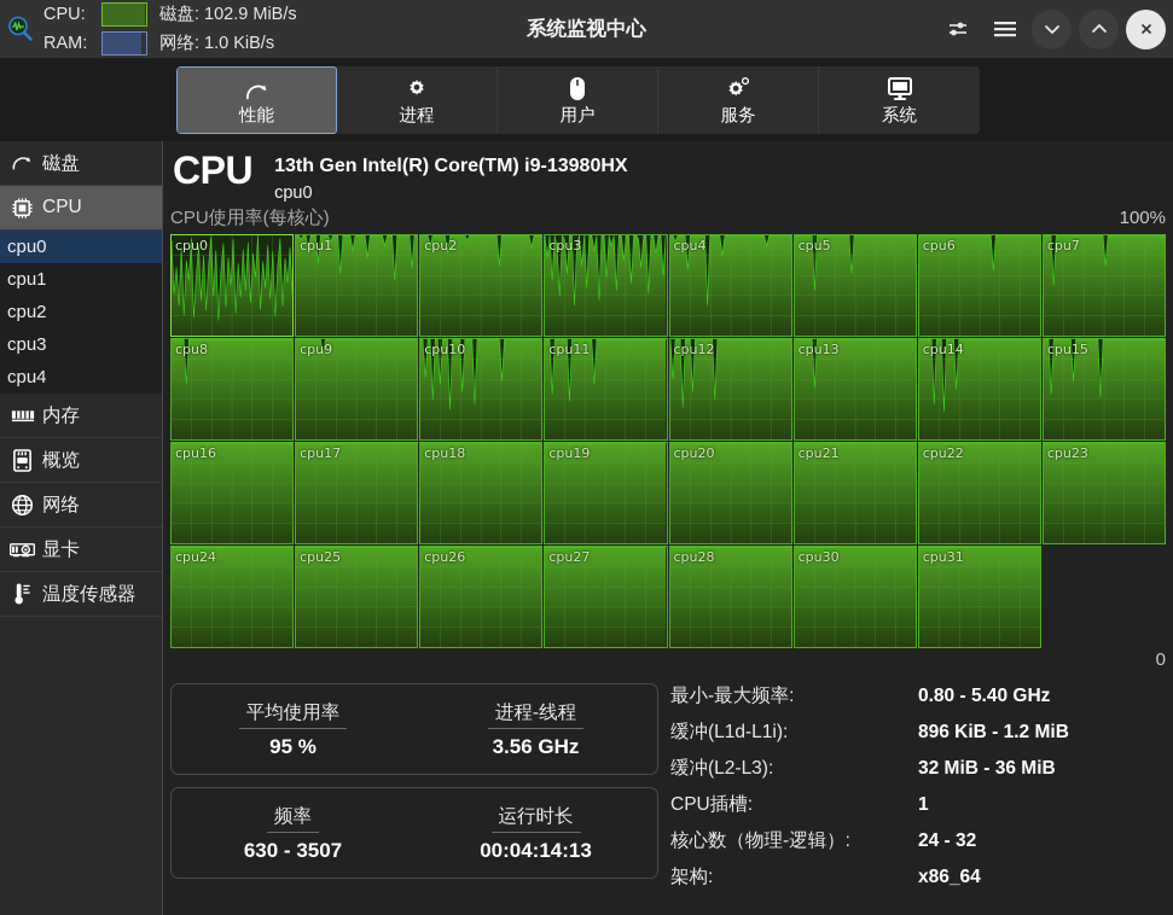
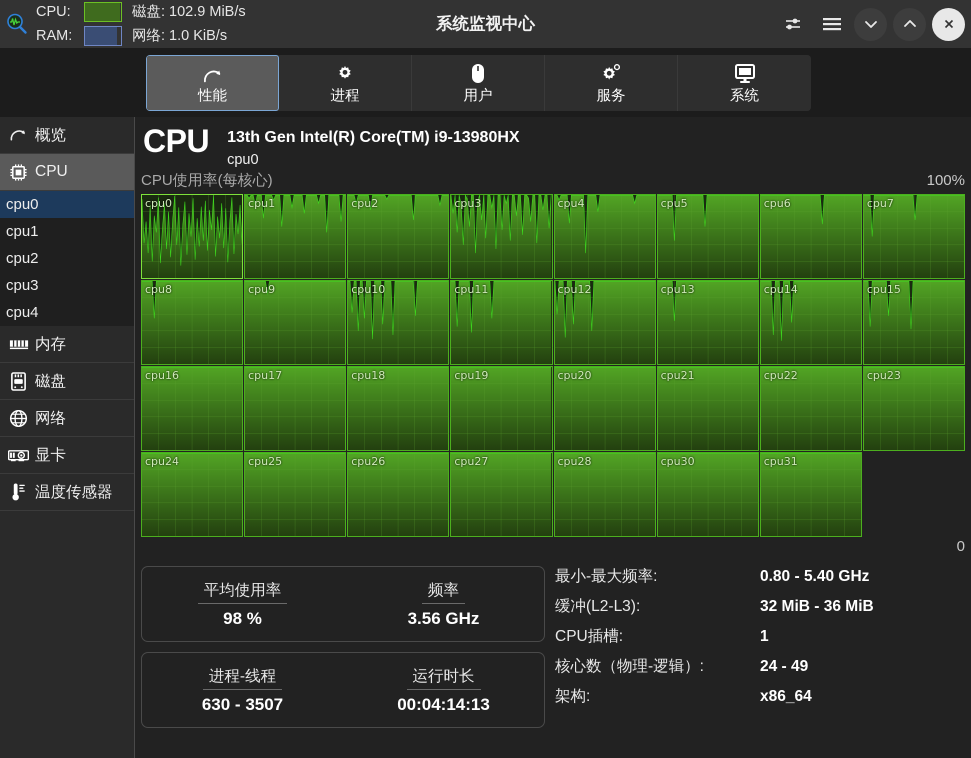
  CPU:
  RAM:
  磁盘: 102.9 MiB/s
  网络: 1.0 KiB/s
  系统监视中心
  性能
  进程
  用户
  服务
  系统
- 磁盘
+ 概览
  CPU
  cpu0
  cpu1
  cpu2
  cpu3
  cpu4
  内存
- 概览
+ 磁盘
  网络
  显卡
  温度传感器
  CPU
  13th Gen Intel(R) Core(TM) i9-13980HX
  cpu0
  CPU使用率(每核心)
  100%
  cpu0
  cpu1
  cpu2
  cpu3
  cpu4
  cpu5
  cpu6
  cpu7
  cpu8
  cpu9
  cpu10
  cpu11
  cpu12
  cpu13
  cpu14
  cpu15
  cpu16
  cpu17
  cpu18
  cpu19
  cpu20
  cpu21
  cpu22
  cpu23
  cpu24
  cpu25
  cpu26
  cpu27
  cpu28
  cpu30
  cpu31
  0
  平均使用率
- 95 %
+ 98 %
- 进程-线程
+ 频率
  3.56 GHz
- 频率
+ 进程-线程
  630 - 3507
  运行时长
  00:04:14:13
  最小-最大频率:
  0.80 - 5.40 GHz
- 缓冲(L1d-L1i):
- 896 KiB - 1.2 MiB
  缓冲(L2-L3):
  32 MiB - 36 MiB
  CPU插槽:
  1
  核心数（物理-逻辑）:
- 24 - 32
+ 24 - 49
  架构:
  x86_64
